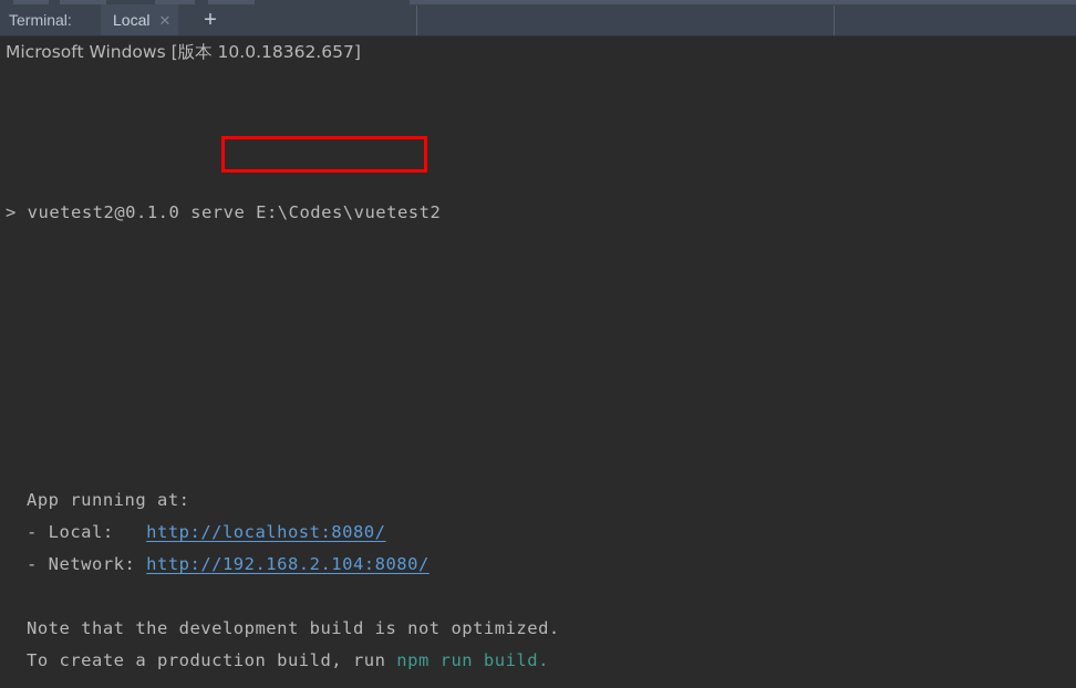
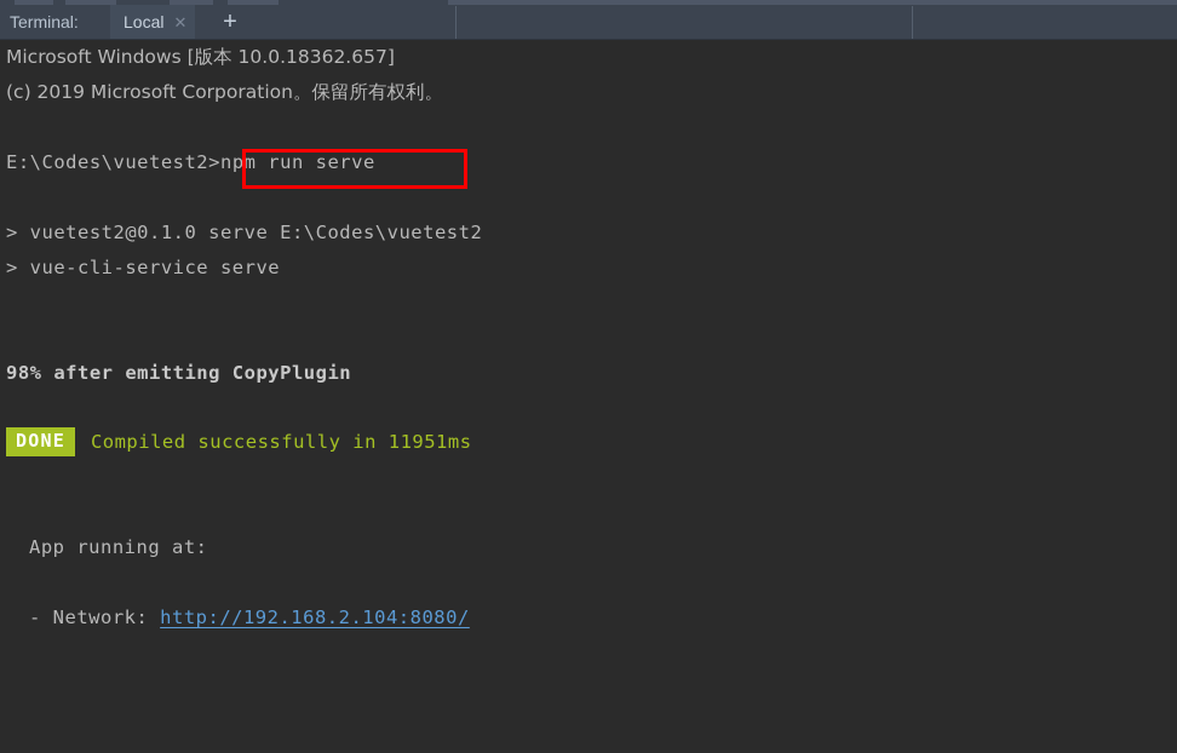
  Terminal:
  Local
  ✕
  +
  Microsoft Windows [版本 10.0.18362.657]
+ (c) 2019 Microsoft Corporation。保留所有权利。
+ E:\Codes\vuetest2>npm run serve
  > vuetest2@0.1.0 serve E:\Codes\vuetest2
+ > vue-cli-service serve
+ 98% after emitting CopyPlugin
+ DONE Compiled successfully in 11951ms
  App running at:
- - Local: http://localhost:8080/
  - Network: http://192.168.2.104:8080/
- Note that the development build is not optimized.
- To create a production build, run npm run build.
